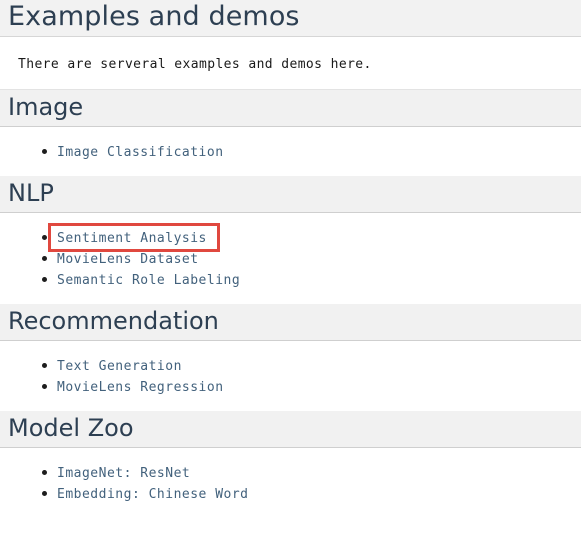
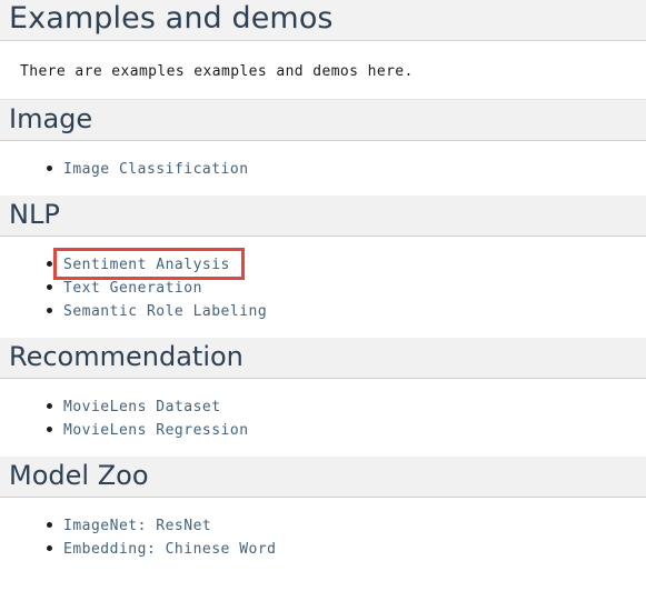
  Examples and demos
- There are serveral examples and demos here.
+ There are examples examples and demos here.
  Image
  Image Classification
  NLP
  Sentiment Analysis
- MovieLens Dataset
+ Text Generation
  Semantic Role Labeling
  Recommendation
- Text Generation
+ MovieLens Dataset
  MovieLens Regression
  Model Zoo
  ImageNet: ResNet
  Embedding: Chinese Word
